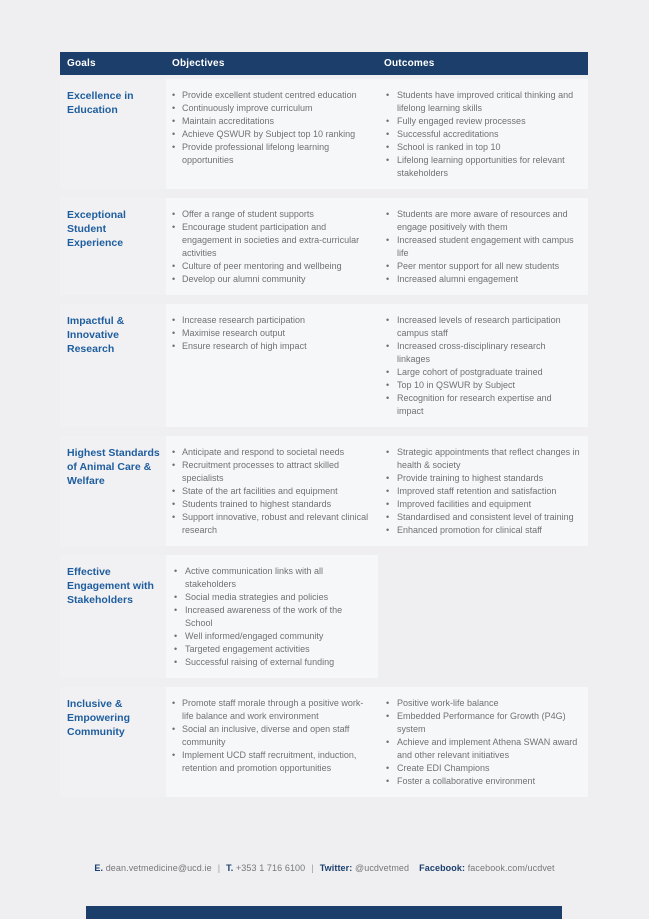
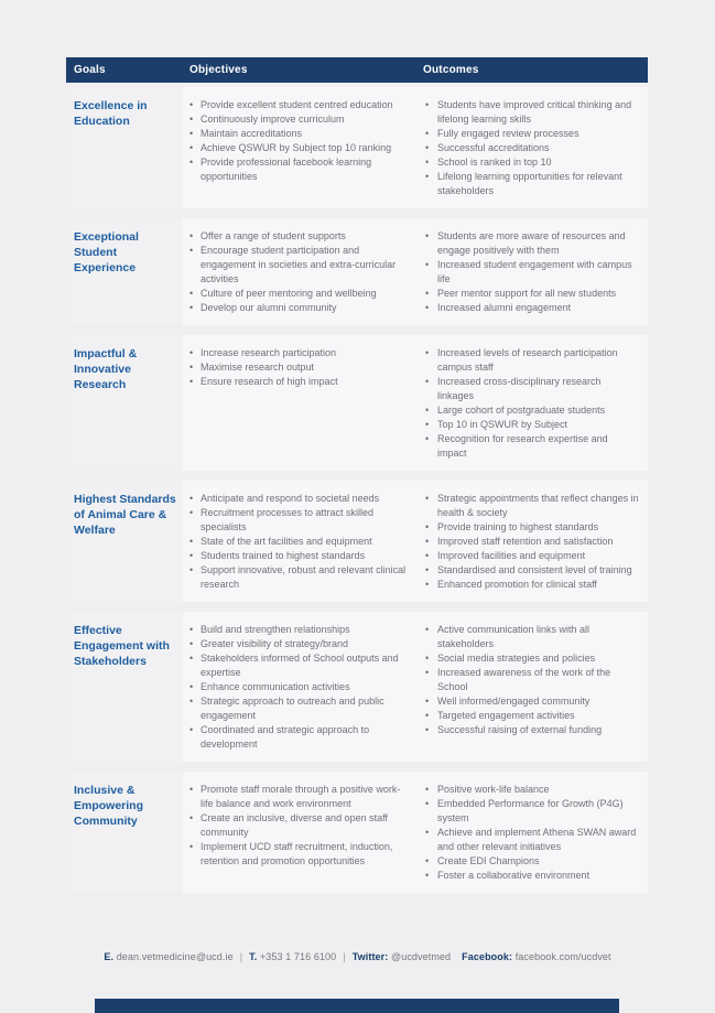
  Goals
  Objectives
  Outcomes
  Excellence in Education
  Provide excellent student centred education
  Continuously improve curriculum
  Maintain accreditations
  Achieve QSWUR by Subject top 10 ranking
- Provide professional lifelong learning opportunities
+ Provide professional facebook learning opportunities
  Students have improved critical thinking and lifelong learning skills
  Fully engaged review processes
  Successful accreditations
  School is ranked in top 10
  Lifelong learning opportunities for relevant stakeholders
  Exceptional Student Experience
  Offer a range of student supports
  Encourage student participation and engagement in societies and extra-curricular activities
  Culture of peer mentoring and wellbeing
  Develop our alumni community
  Students are more aware of resources and engage positively with them
  Increased student engagement with campus life
  Peer mentor support for all new students
  Increased alumni engagement
  Impactful & Innovative Research
  Increase research participation
  Maximise research output
  Ensure research of high impact
  Increased levels of research participation campus staff
  Increased cross-disciplinary research linkages
- Large cohort of postgraduate trained
+ Large cohort of postgraduate students
  Top 10 in QSWUR by Subject
  Recognition for research expertise and impact
  Highest Standards of Animal Care & Welfare
  Anticipate and respond to societal needs
  Recruitment processes to attract skilled specialists
  State of the art facilities and equipment
  Students trained to highest standards
  Support innovative, robust and relevant clinical research
  Strategic appointments that reflect changes in health & society
  Provide training to highest standards
  Improved staff retention and satisfaction
  Improved facilities and equipment
  Standardised and consistent level of training
  Enhanced promotion for clinical staff
  Effective Engagement with Stakeholders
+ Build and strengthen relationships
+ Greater visibility of strategy/brand
+ Stakeholders informed of School outputs and expertise
+ Enhance communication activities
+ Strategic approach to outreach and public engagement
+ Coordinated and strategic approach to development
  Active communication links with all stakeholders
  Social media strategies and policies
  Increased awareness of the work of the School
  Well informed/engaged community
  Targeted engagement activities
  Successful raising of external funding
  Inclusive & Empowering Community
  Promote staff morale through a positive work-life balance and work environment
- Social an inclusive, diverse and open staff community
+ Create an inclusive, diverse and open staff community
  Implement UCD staff recruitment, induction, retention and promotion opportunities
  Positive work-life balance
  Embedded Performance for Growth (P4G) system
  Achieve and implement Athena SWAN award and other relevant initiatives
  Create EDI Champions
  Foster a collaborative environment
  E. dean.vetmedicine@ucd.ie | T. +353 1 716 6100 | Twitter: @ucdvetmed Facebook: facebook.com/ucdvet
